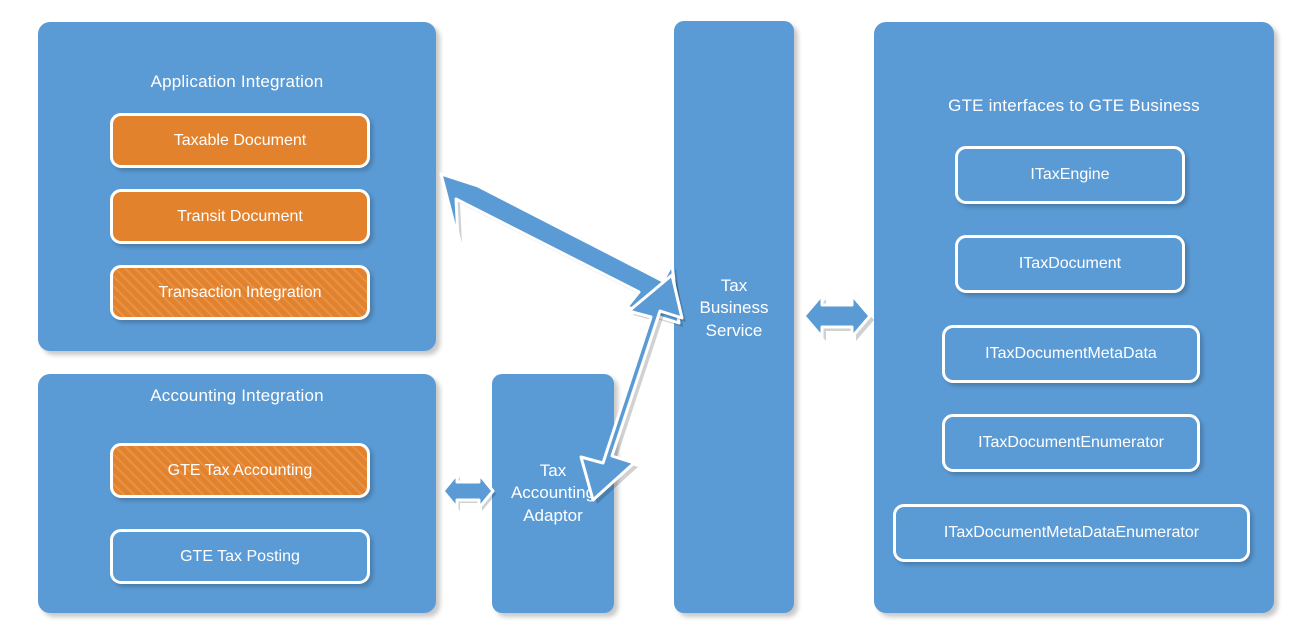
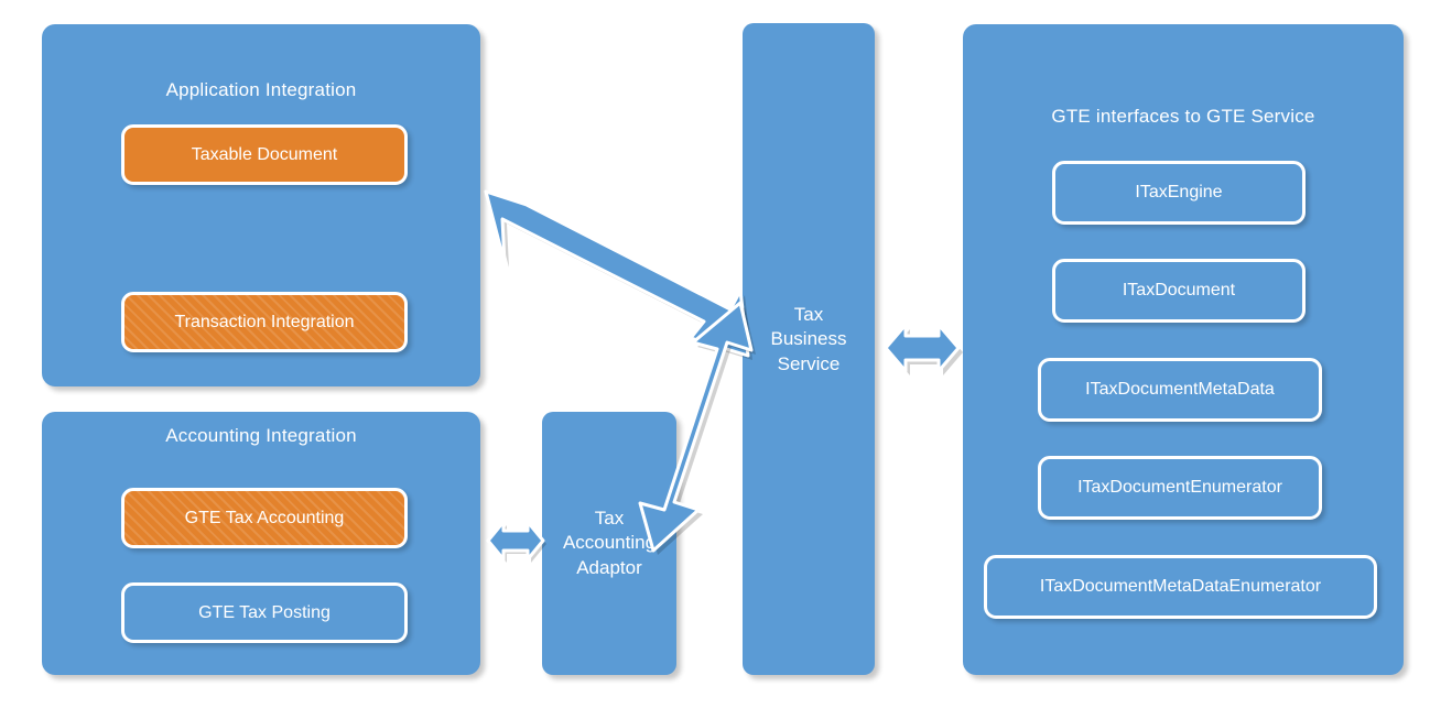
  Application Integration
  Taxable Document
- Transit Document
  Transaction Integration
  Accounting Integration
  GTE Tax Accounting
  GTE Tax Posting
  Tax
  Accountin
  Adaptor
  Tax
  Business
  Service
- GTE interfaces to GTE Business
+ GTE interfaces to GTE Service
  ITaxEngine
  ITaxDocument
  ITaxDocumentMetaData
  ITaxDocumentEnumerator
  ITaxDocumentMetaDataEnumerator
